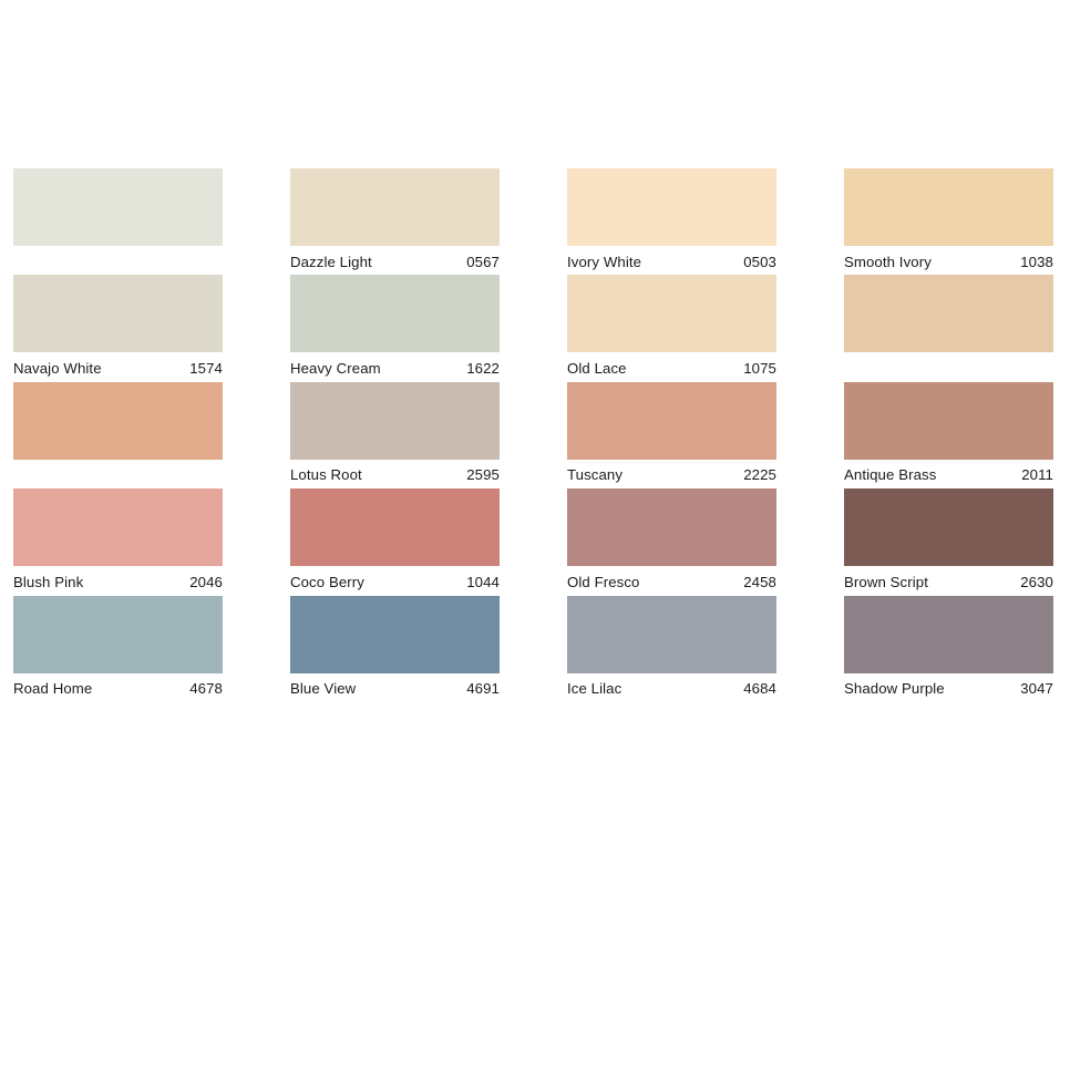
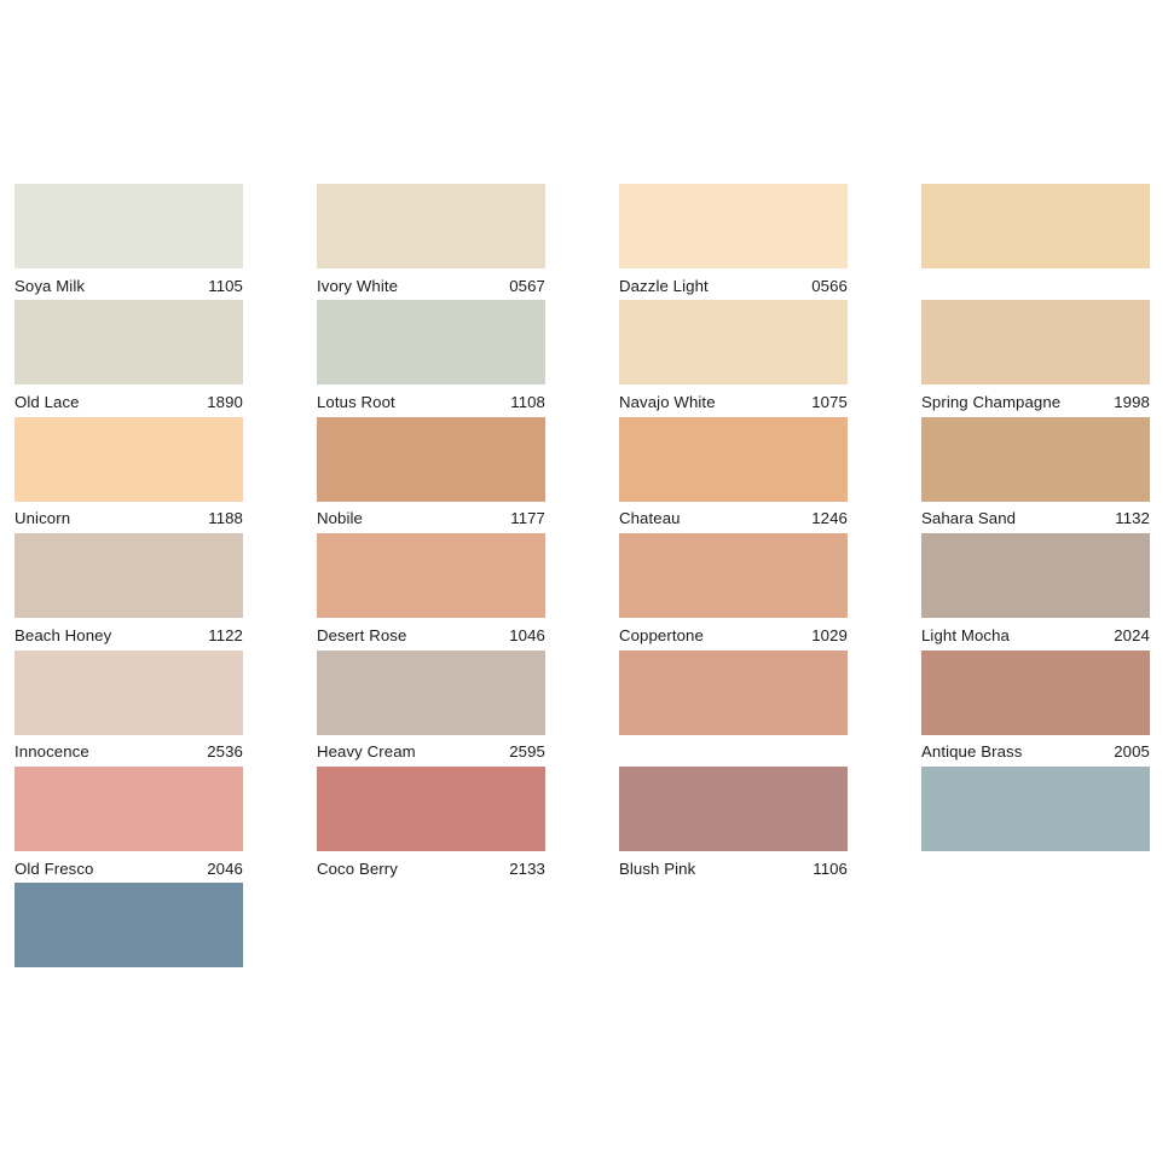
+ Soya Milk
+ 1105
- Dazzle Light
+ Ivory White
  0567
- Ivory White
+ Dazzle Light
- 0503
+ 0566
- Smooth Ivory
- 1038
- Navajo White
+ Old Lace
- 1574
+ 1890
- Heavy Cream
+ Lotus Root
- 1622
+ 1108
- Old Lace
+ Navajo White
  1075
+ Spring Champagne
+ 1998
+ Unicorn
+ 1188
+ Nobile
+ 1177
+ Chateau
+ 1246
+ Sahara Sand
+ 1132
+ Beach Honey
+ 1122
+ Desert Rose
+ 1046
+ Coppertone
+ 1029
+ Light Mocha
+ 2024
+ Innocence
+ 2536
- Lotus Root
+ Heavy Cream
  2595
- Tuscany
- 2225
  Antique Brass
- 2011
+ 2005
- Blush Pink
+ Old Fresco
  2046
  Coco Berry
- 1044
+ 2133
- Old Fresco
+ Blush Pink
- 2458
+ 1106
- Brown Script
- 2630
- Road Home
- 4678
- Blue View
- 4691
- Ice Lilac
- 4684
- Shadow Purple
- 3047
